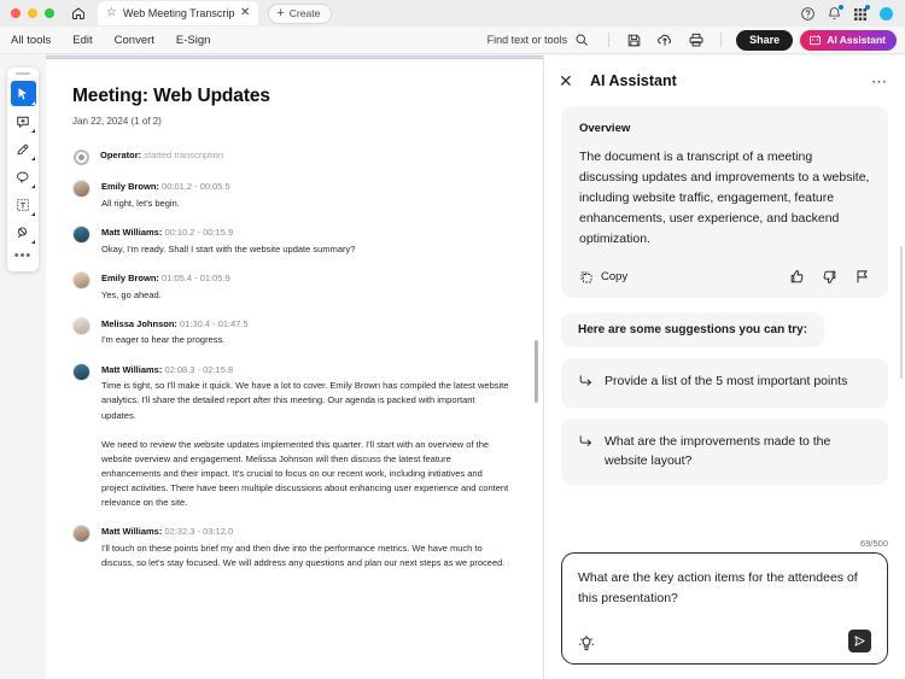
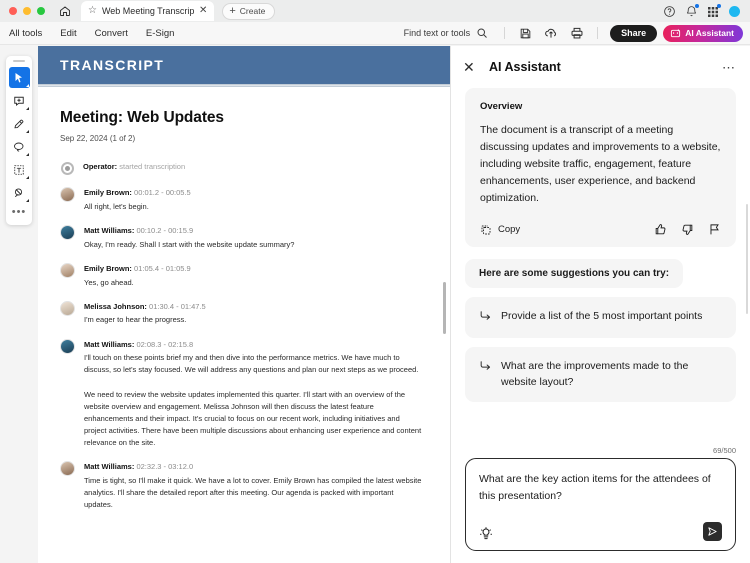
  ☆
  Web Meeting Transcrip
  ✕
  +
  Create
  All tools
  Edit
  Convert
  E-Sign
  Find text or tools
  Share
  AI Assistant
  •••
+ TRANSCRIPT
  Meeting: Web Updates
- Jan 22, 2024 (1 of 2)
+ Sep 22, 2024 (1 of 2)
  Operator: started transcription
  Emily Brown: 00:01.2 - 00:05.5
  All right, let's begin.
  Matt Williams: 00:10.2 - 00:15.9
  Okay, I'm ready. Shall I start with the website update summary?
  Emily Brown: 01:05.4 - 01:05.9
  Yes, go ahead.
  Melissa Johnson: 01:30.4 - 01:47.5
  I'm eager to hear the progress.
  Matt Williams: 02:08.3 - 02:15.8
- Time is tight, so I'll make it quick. We have a lot to cover. Emily Brown has compiled the latest website analytics. I'll share the detailed report after this meeting. Our agenda is packed with important updates.
+ I'll touch on these points brief my and then dive into the performance metrics. We have much to discuss, so let's stay focused. We will address any questions and plan our next steps as we proceed.
  We need to review the website updates implemented this quarter. I'll start with an overview of the website overview and engagement. Melissa Johnson will then discuss the latest feature enhancements and their impact. It's crucial to focus on our recent work, including initiatives and project activities. There have been multiple discussions about enhancing user experience and content relevance on the site.
  Matt Williams: 02:32.3 - 03:12.0
- I'll touch on these points brief my and then dive into the performance metrics. We have much to discuss, so let's stay focused. We will address any questions and plan our next steps as we proceed.
+ Time is tight, so I'll make it quick. We have a lot to cover. Emily Brown has compiled the latest website analytics. I'll share the detailed report after this meeting. Our agenda is packed with important updates.
  ✕
  AI Assistant
  ⋯
  Overview
  The document is a transcript of a meeting discussing updates and improvements to a website, including website traffic, engagement, feature enhancements, user experience, and backend optimization.
  Copy
  Here are some suggestions you can try:
  Provide a list of the 5 most important points
  What are the improvements made to the website layout?
  69/500
  What are the key action items for the attendees of this presentation?
